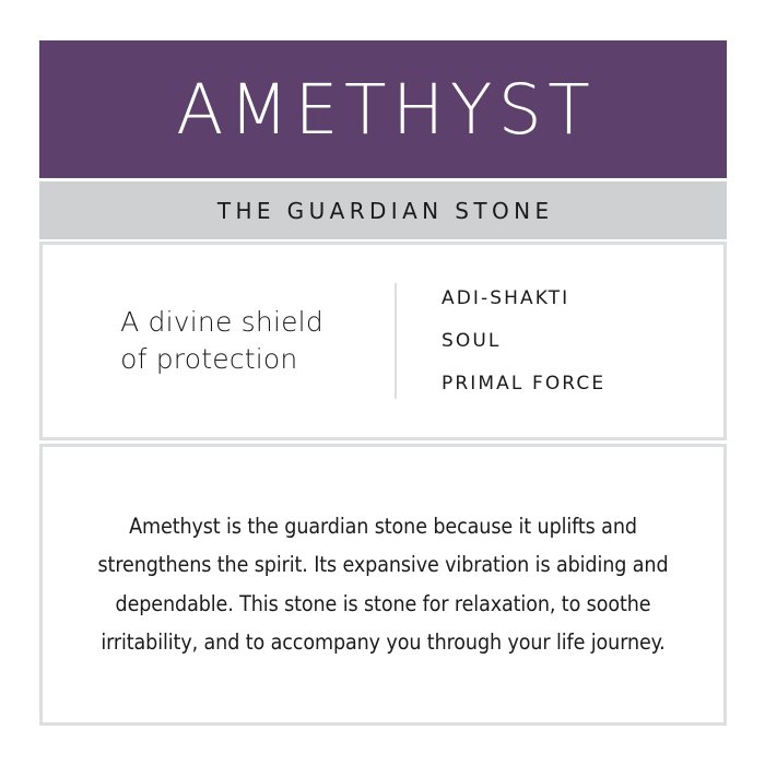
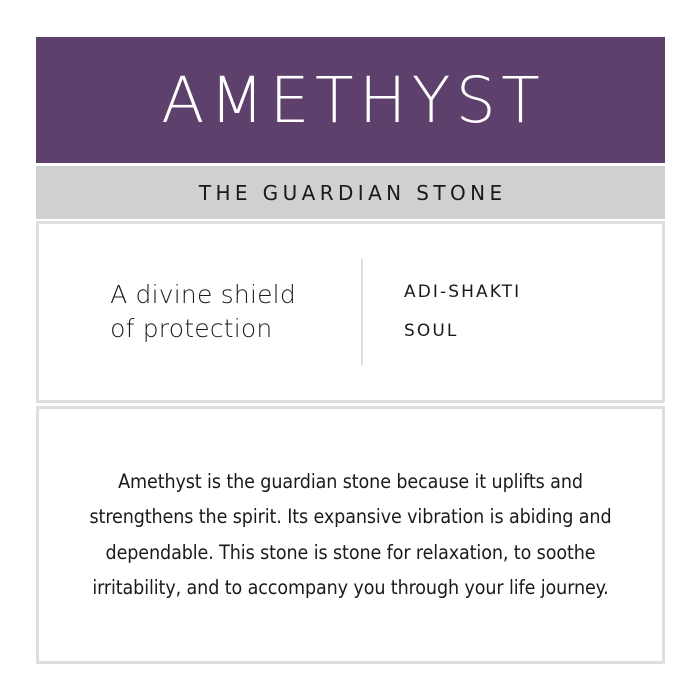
  AMETHYST
  THE GUARDIAN STONE
  A divine shield
  of protection
  ADI-SHAKTI
  SOUL
- PRIMAL FORCE
  Amethyst is the guardian stone because it uplifts and strengthens the spirit. Its expansive vibration is abiding and dependable. This stone is stone for relaxation, to soothe irritability, and to accompany you through your life journey.
